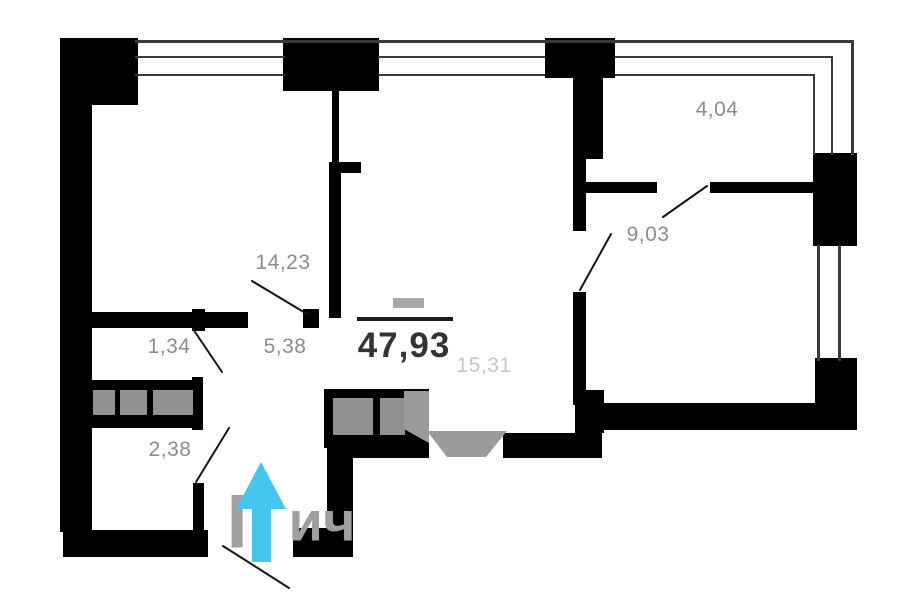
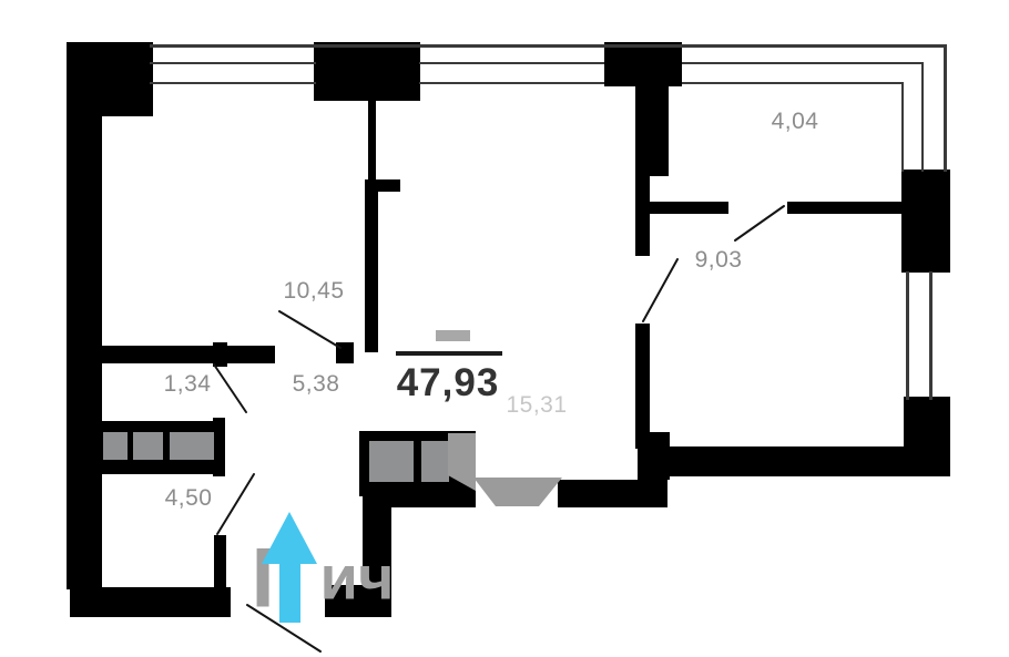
- 14,23
+ 10,45
  1,34
  5,38
- 2,38
+ 4,50
  15,31
  9,03
  4,04
  47,93
  Г
  ич
